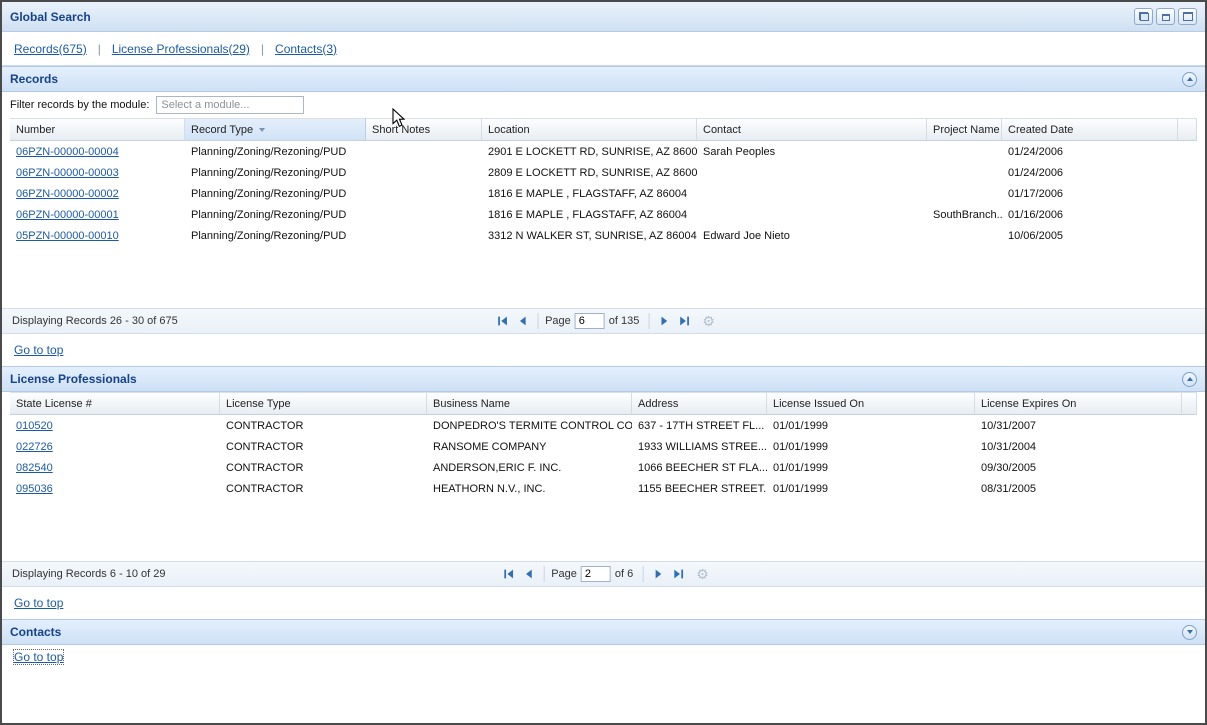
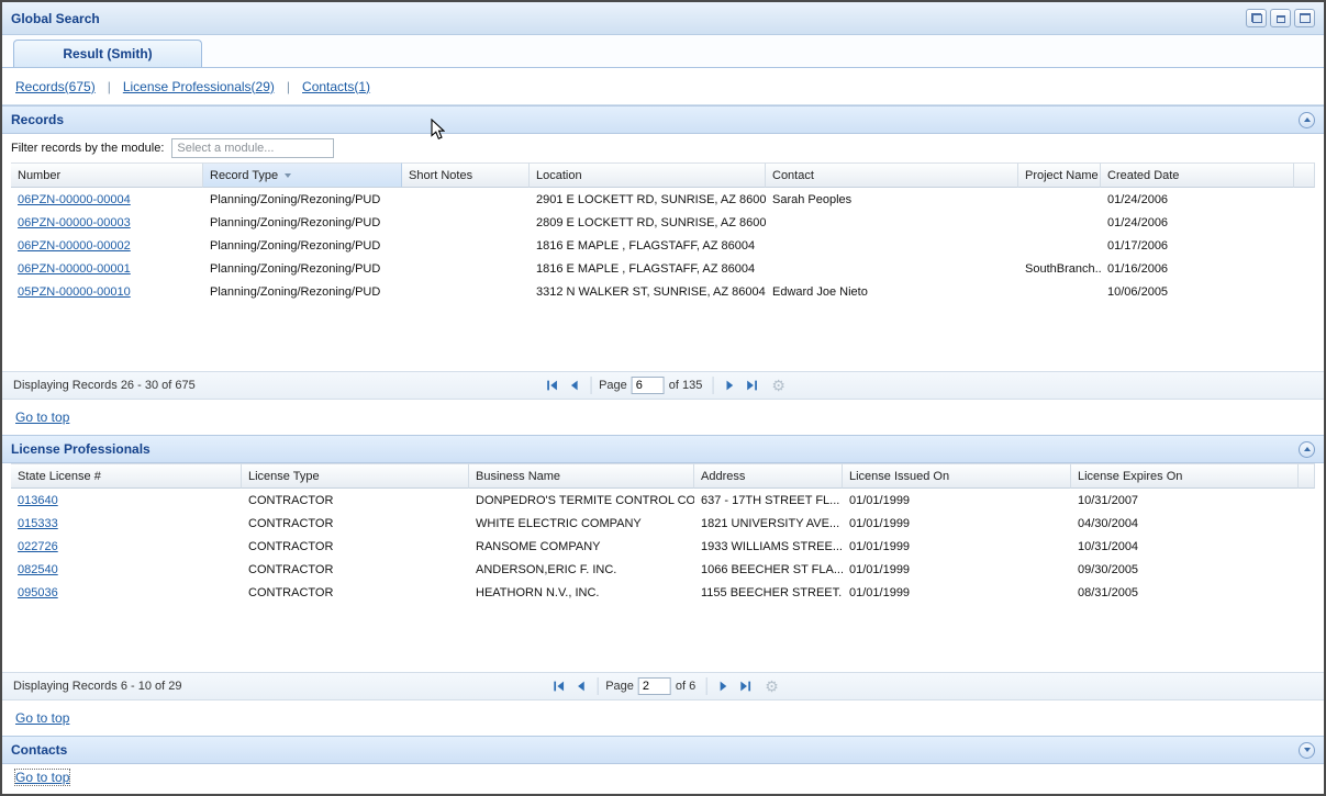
  Global Search
+ Result (Smith)
  Records(675)
  |
  License Professionals(29)
  |
- Contacts(3)
+ Contacts(1)
  Records
  Filter records by the module:
  Select a module...
  Number	Record Type	Short Notes	Location	Contact	Project Name	Created Date
  06PZN-00000-00004	Planning/Zoning/Rezoning/PUD		2901 E LOCKETT RD, SUNRISE, AZ 8600	Sarah Peoples		01/24/2006
  06PZN-00000-00003	Planning/Zoning/Rezoning/PUD		2809 E LOCKETT RD, SUNRISE, AZ 8600			01/24/2006
  06PZN-00000-00002	Planning/Zoning/Rezoning/PUD		1816 E MAPLE , FLAGSTAFF, AZ 86004			01/17/2006
  06PZN-00000-00001	Planning/Zoning/Rezoning/PUD		1816 E MAPLE , FLAGSTAFF, AZ 86004		SouthBranch..	01/16/2006
  05PZN-00000-00010	Planning/Zoning/Rezoning/PUD		3312 N WALKER ST, SUNRISE, AZ 86004	Edward Joe Nieto		10/06/2005
  Displaying Records 26 - 30 of 675
  Page
  6
  of 135
  ⚙
  Go to top
  License Professionals
  State License #	License Type	Business Name	Address	License Issued On	License Expires On
- 010520	CONTRACTOR	DONPEDRO'S TERMITE CONTROL CO	637 - 17TH STREET FL...	01/01/1999	10/31/2007
+ 013640	CONTRACTOR	DONPEDRO'S TERMITE CONTROL CO	637 - 17TH STREET FL...	01/01/1999	10/31/2007
+ 015333	CONTRACTOR	WHITE ELECTRIC COMPANY	1821 UNIVERSITY AVE...	01/01/1999	04/30/2004
  022726	CONTRACTOR	RANSOME COMPANY	1933 WILLIAMS STREE...	01/01/1999	10/31/2004
  082540	CONTRACTOR	ANDERSON,ERIC F. INC.	1066 BEECHER ST FLA...	01/01/1999	09/30/2005
  095036	CONTRACTOR	HEATHORN N.V., INC.	1155 BEECHER STREET.	01/01/1999	08/31/2005
  Displaying Records 6 - 10 of 29
  Page
  2
  of 6
  ⚙
  Go to top
  Contacts
  Go to top
